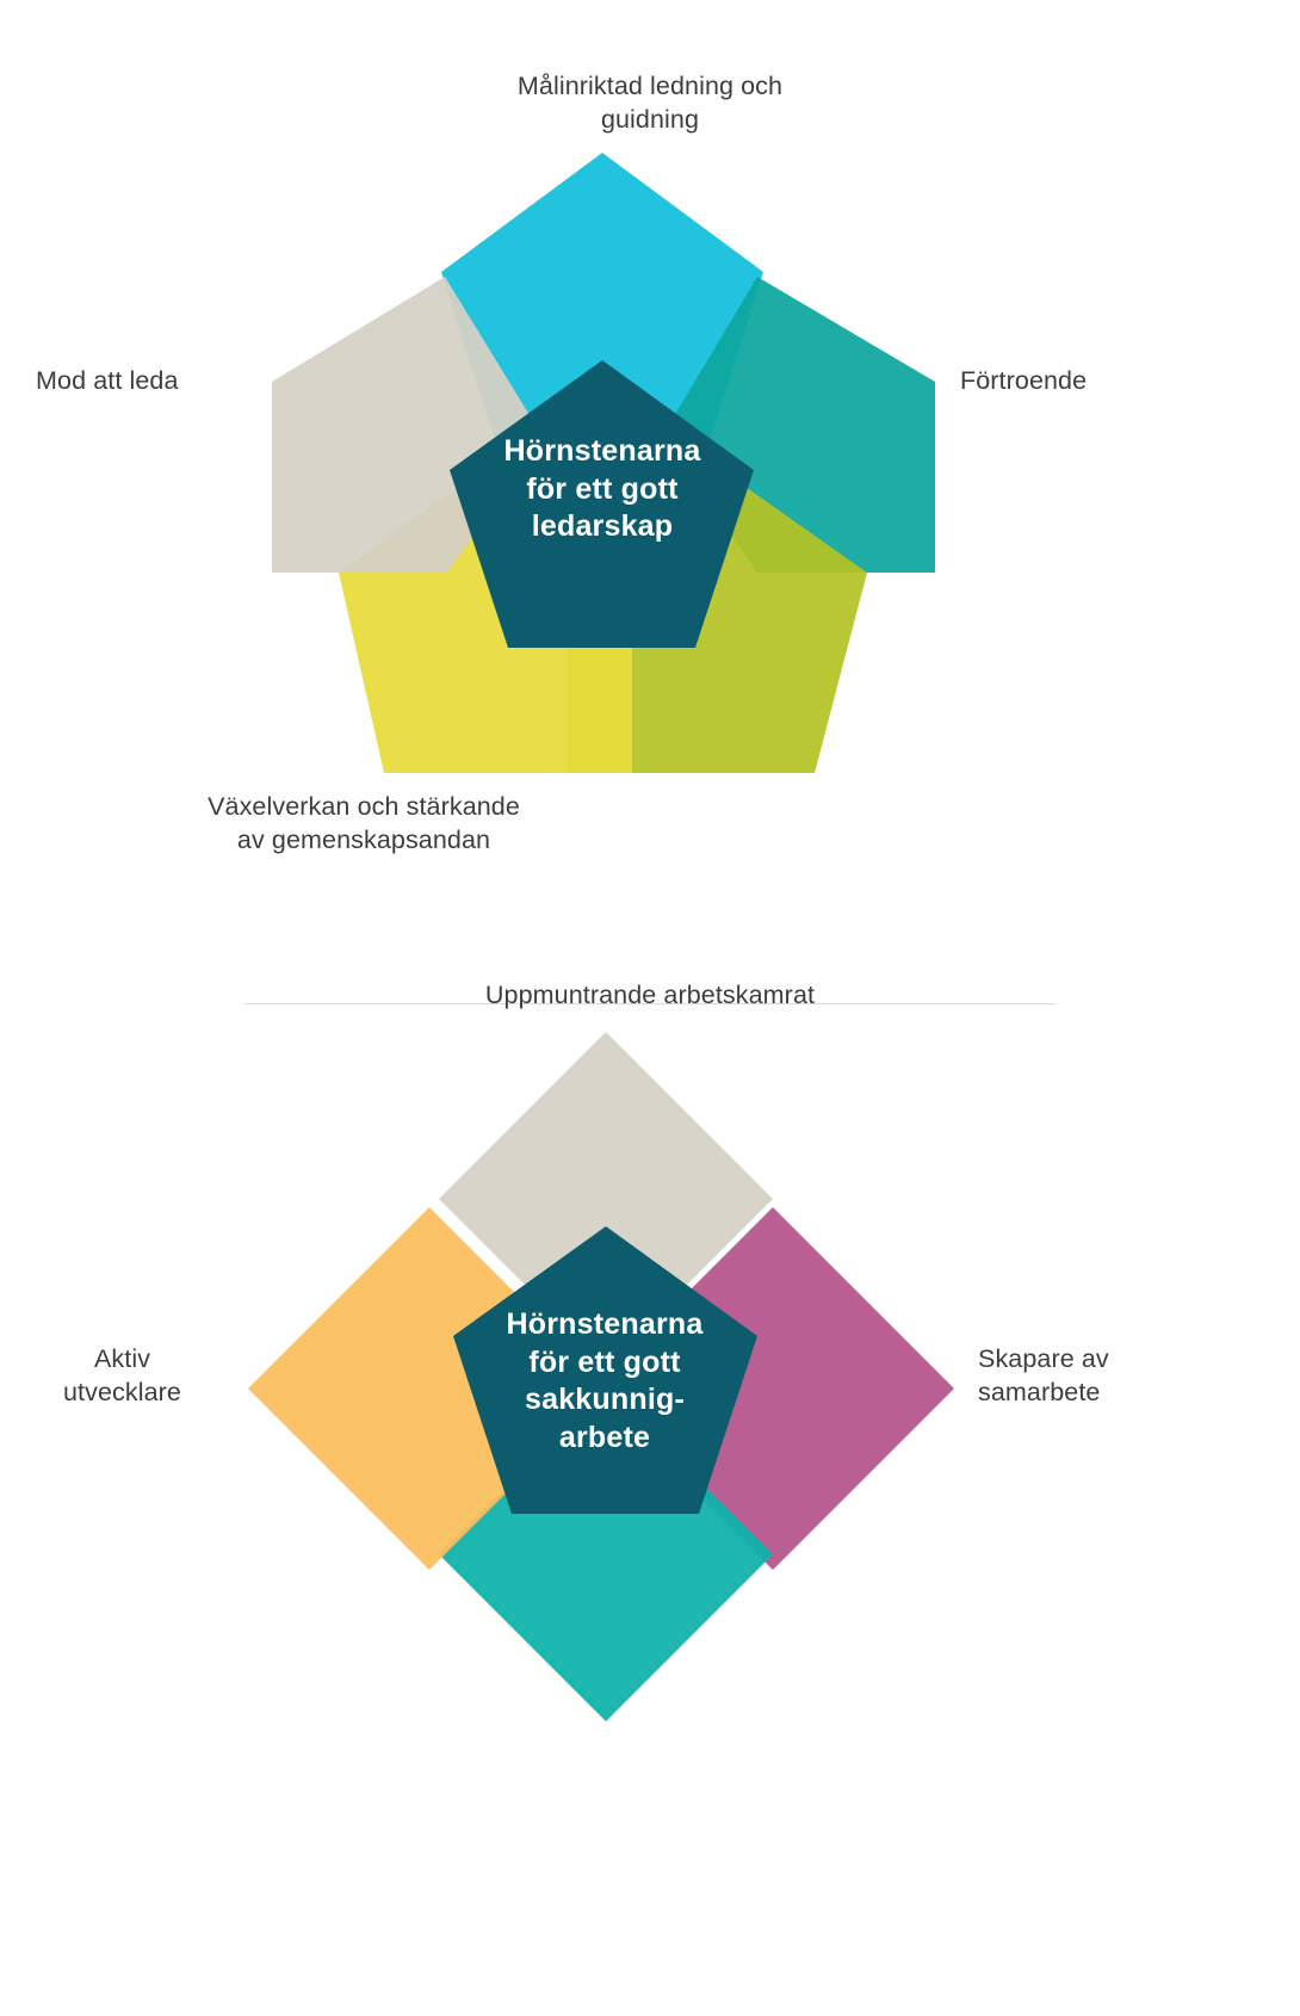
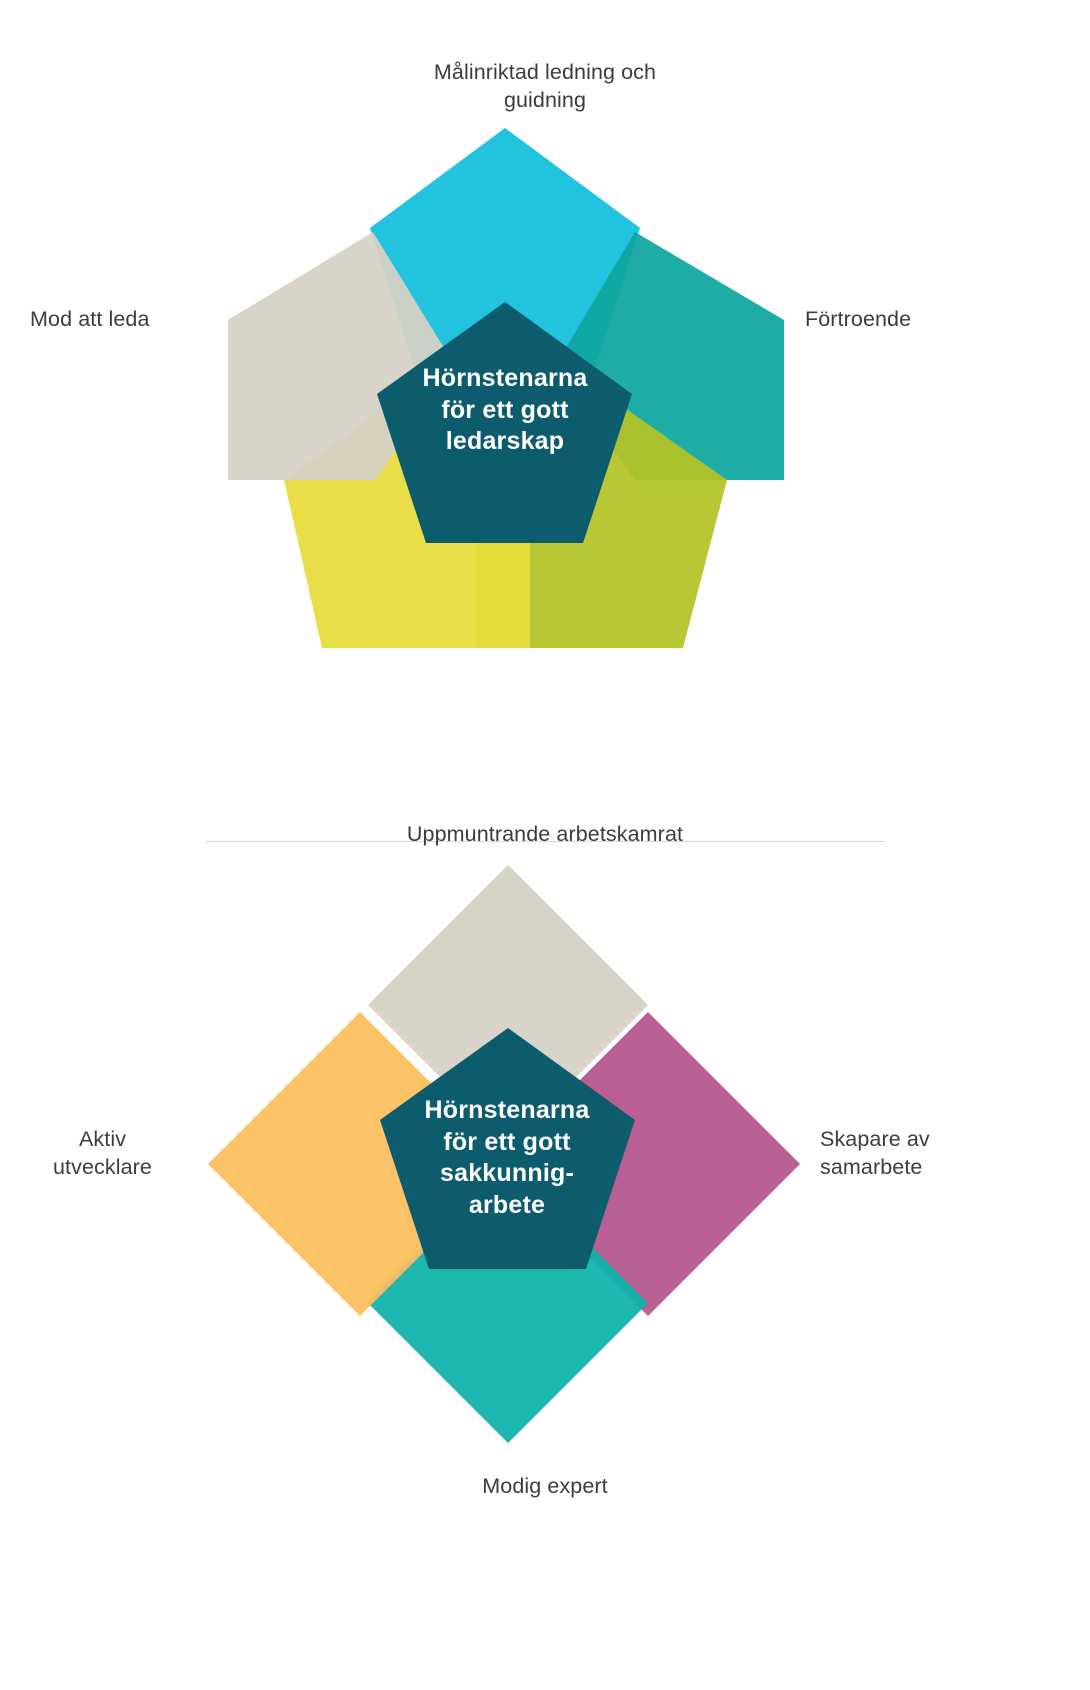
  Målinriktad ledning och
  guidning
  Mod att leda
  Förtroende
- Växelverkan och stärkande
- av gemenskapsandan
  Hörnstenarna
  för ett gott
  ledarskap
  Uppmuntrande arbetskamrat
  Aktiv
  utvecklare
  Skapare av
  samarbete
+ Modig expert
  Hörnstenarna
  för ett gott
  sakkunnig-
  arbete
